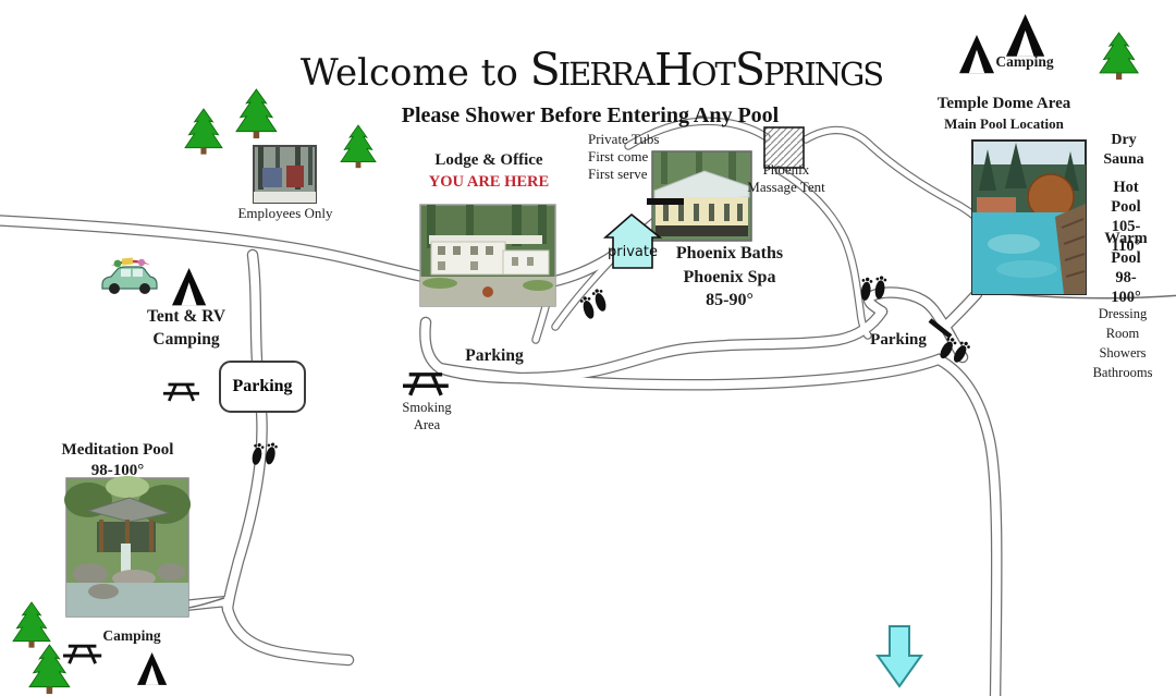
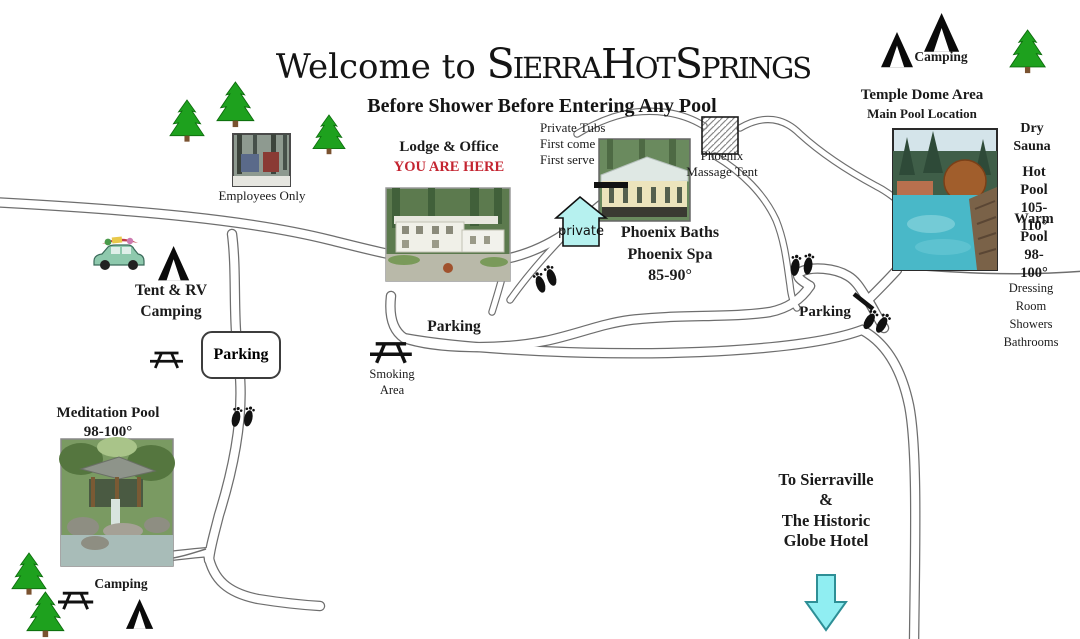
  Welcome to Sierra Hot Springs
- Please Shower Before Entering Any Pool
+ Before Shower Before Entering Any Pool
  Camping
  Temple Dome Area
  Main Pool Location
  Dry
  Sauna
  Hot Pool
  105-110°
  Warm Pool
  98-100°
  Dressing Room
  Showers
  Bathrooms
  Private Tubs
  First come
  First serve
  Phoenix
  Massage Tent
  private
  Phoenix Baths
  Phoenix Spa
  85-90°
  Lodge & Office
  YOU ARE HERE
  Employees Only
  Tent & RV
  Camping
  Parking
  Parking
  Parking
  Smoking
  Area
  Meditation Pool
  98-100°
  Camping
+ To Sierraville
+ &
+ The Historic
+ Globe Hotel
